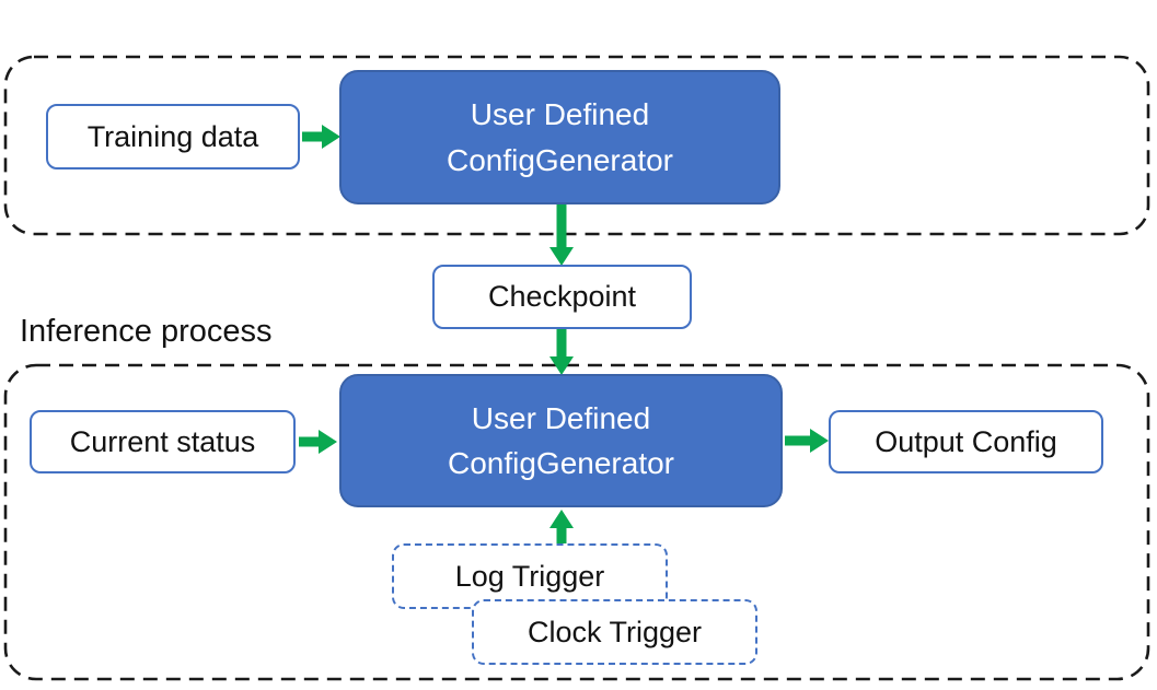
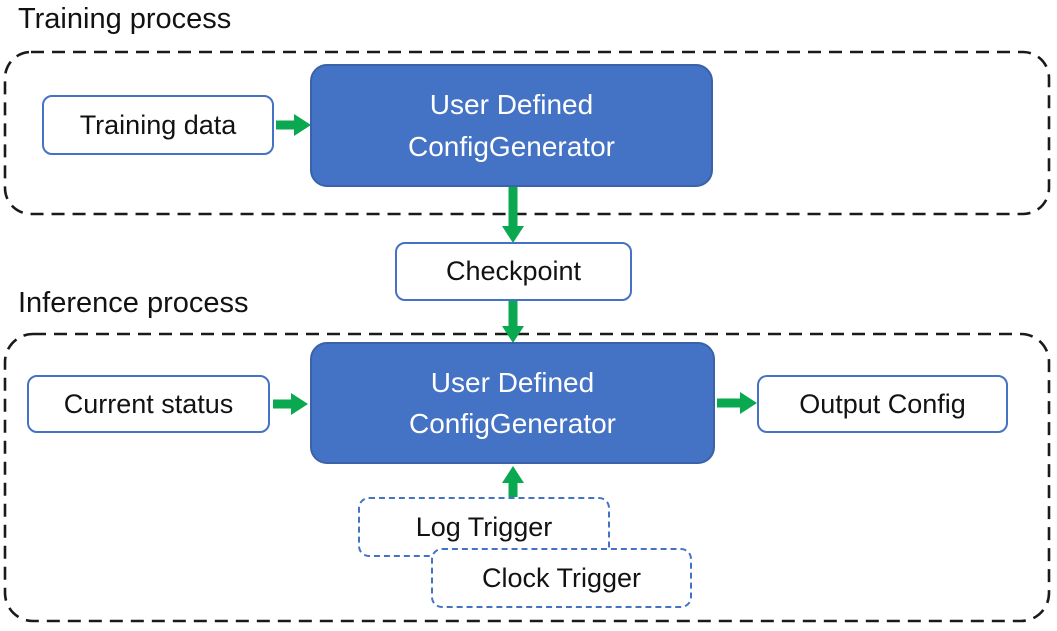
+ Training process
  Inference process
  Training data
  User Defined
  ConfigGenerator
  Checkpoint
  Current status
  User Defined
  ConfigGenerator
  Output Config
  Log Trigger
  Clock Trigger
